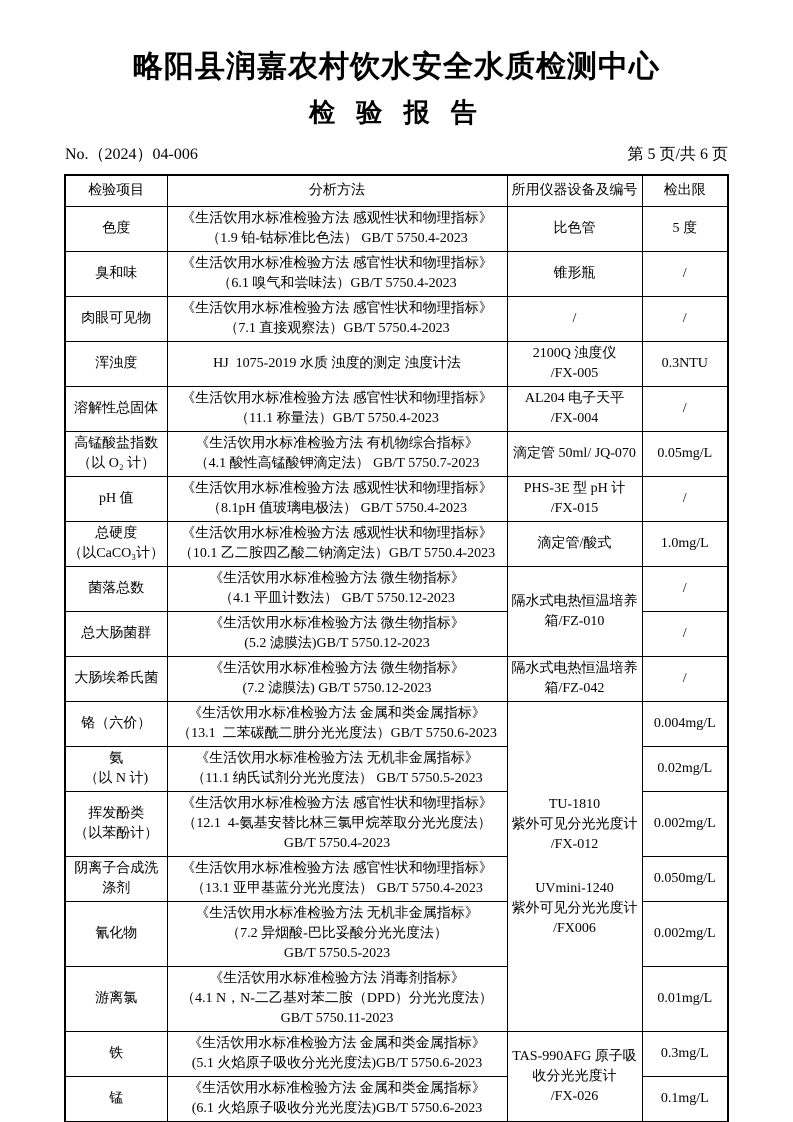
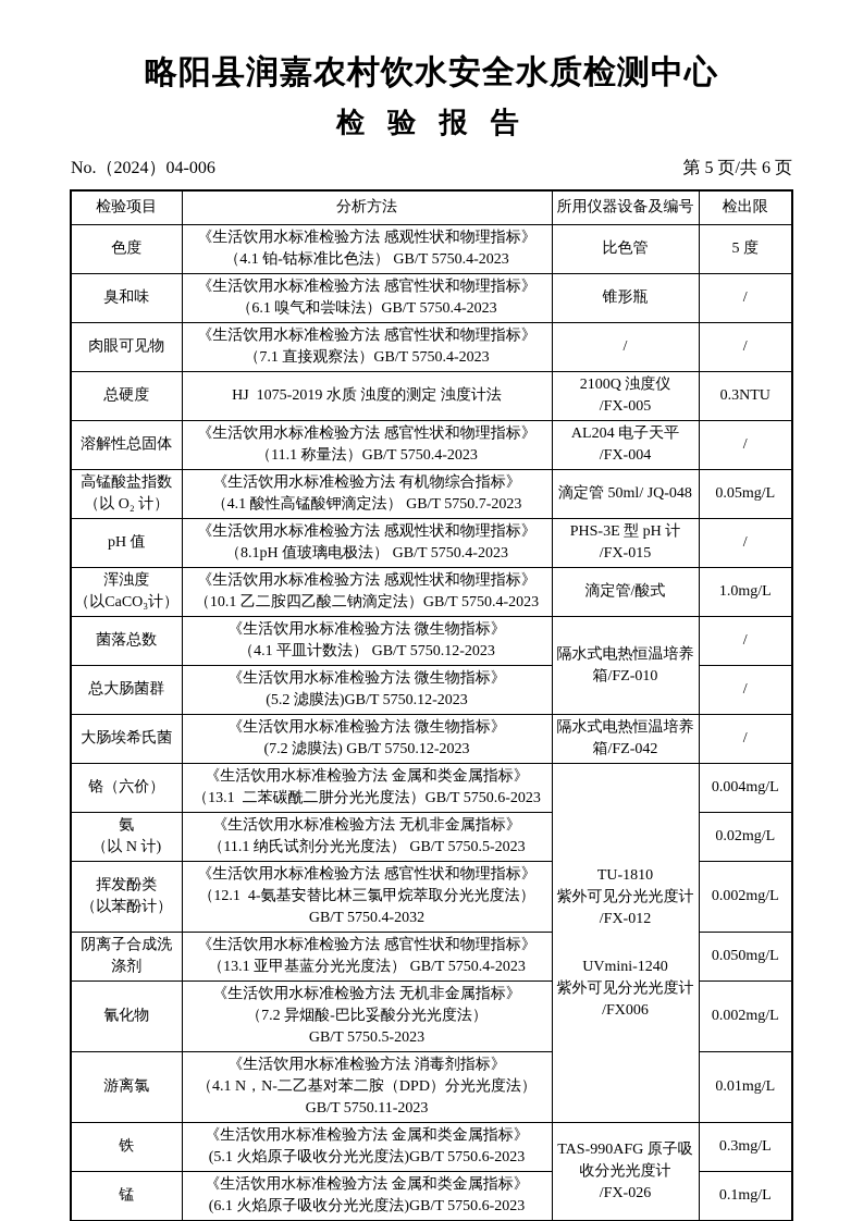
  略阳县润嘉农村饮水安全水质检测中心
  检 验 报 告
  No.（2024）04-006
  第 5 页/共 6 页
  检验项目	分析方法	所用仪器设备及编号	检出限
- 色度	《生活饮用水标准检验方法 感观性状和物理指标》（1.9 铂-钴标准比色法） GB/T 5750.4-2023	比色管	5 度
+ 色度	《生活饮用水标准检验方法 感观性状和物理指标》（4.1 铂-钴标准比色法） GB/T 5750.4-2023	比色管	5 度
  臭和味	《生活饮用水标准检验方法 感官性状和物理指标》（6.1 嗅气和尝味法）GB/T 5750.4-2023	锥形瓶	/
  肉眼可见物	《生活饮用水标准检验方法 感官性状和物理指标》（7.1 直接观察法）GB/T 5750.4-2023	/	/
- 浑浊度	HJ 1075-2019 水质 浊度的测定 浊度计法	2100Q 浊度仪/FX-005	0.3NTU
+ 总硬度	HJ 1075-2019 水质 浊度的测定 浊度计法	2100Q 浊度仪/FX-005	0.3NTU
  溶解性总固体	《生活饮用水标准检验方法 感官性状和物理指标》（11.1 称量法）GB/T 5750.4-2023	AL204 电子天平/FX-004	/
- 高锰酸盐指数（以 O₂ 计）	《生活饮用水标准检验方法 有机物综合指标》（4.1 酸性高锰酸钾滴定法） GB/T 5750.7-2023	滴定管 50ml/ JQ-070	0.05mg/L
+ 高锰酸盐指数（以 O₂ 计）	《生活饮用水标准检验方法 有机物综合指标》（4.1 酸性高锰酸钾滴定法） GB/T 5750.7-2023	滴定管 50ml/ JQ-048	0.05mg/L
  pH 值	《生活饮用水标准检验方法 感观性状和物理指标》（8.1pH 值玻璃电极法） GB/T 5750.4-2023	PHS-3E 型 pH 计/FX-015	/
- 总硬度（以CaCO₃计）	《生活饮用水标准检验方法 感观性状和物理指标》（10.1 乙二胺四乙酸二钠滴定法）GB/T 5750.4-2023	滴定管/酸式	1.0mg/L
+ 浑浊度（以CaCO₃计）	《生活饮用水标准检验方法 感观性状和物理指标》（10.1 乙二胺四乙酸二钠滴定法）GB/T 5750.4-2023	滴定管/酸式	1.0mg/L
  菌落总数	《生活饮用水标准检验方法 微生物指标》（4.1 平皿计数法） GB/T 5750.12-2023	隔水式电热恒温培养箱/FZ-010	/
  总大肠菌群	《生活饮用水标准检验方法 微生物指标》(5.2 滤膜法)GB/T 5750.12-2023	/
  大肠埃希氏菌	《生活饮用水标准检验方法 微生物指标》(7.2 滤膜法) GB/T 5750.12-2023	隔水式电热恒温培养箱/FZ-042	/
  铬（六价）	《生活饮用水标准检验方法 金属和类金属指标》（13.1 二苯碳酰二肼分光光度法）GB/T 5750.6-2023	TU-1810紫外可见分光光度计/FX-012UVmini-1240紫外可见分光光度计/FX006	0.004mg/L
  氨（以 N 计)	《生活饮用水标准检验方法 无机非金属指标》（11.1 纳氏试剂分光光度法） GB/T 5750.5-2023	0.02mg/L
- 挥发酚类（以苯酚计）	《生活饮用水标准检验方法 感官性状和物理指标》（12.1 4-氨基安替比林三氯甲烷萃取分光光度法）GB/T 5750.4-2023	0.002mg/L
+ 挥发酚类（以苯酚计）	《生活饮用水标准检验方法 感官性状和物理指标》（12.1 4-氨基安替比林三氯甲烷萃取分光光度法）GB/T 5750.4-2032	0.002mg/L
  阴离子合成洗涤剂	《生活饮用水标准检验方法 感官性状和物理指标》（13.1 亚甲基蓝分光光度法） GB/T 5750.4-2023	0.050mg/L
  氰化物	《生活饮用水标准检验方法 无机非金属指标》（7.2 异烟酸-巴比妥酸分光光度法）GB/T 5750.5-2023	0.002mg/L
  游离氯	《生活饮用水标准检验方法 消毒剂指标》（4.1 N，N-二乙基对苯二胺（DPD）分光光度法）GB/T 5750.11-2023	0.01mg/L
  铁	《生活饮用水标准检验方法 金属和类金属指标》(5.1 火焰原子吸收分光光度法)GB/T 5750.6-2023	TAS-990AFG 原子吸收分光光度计/FX-026	0.3mg/L
  锰	《生活饮用水标准检验方法 金属和类金属指标》(6.1 火焰原子吸收分光光度法)GB/T 5750.6-2023	0.1mg/L
